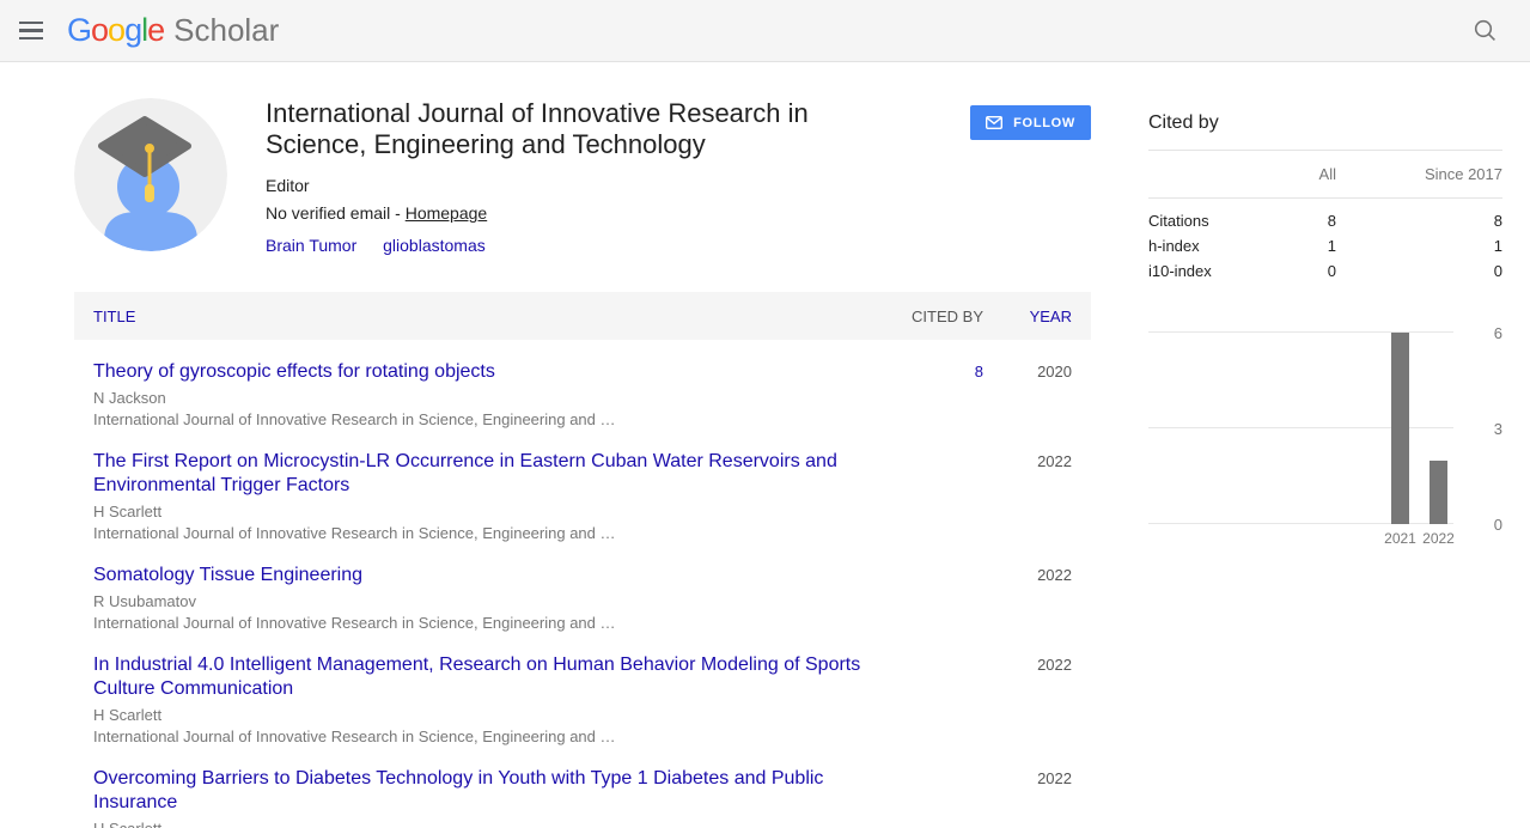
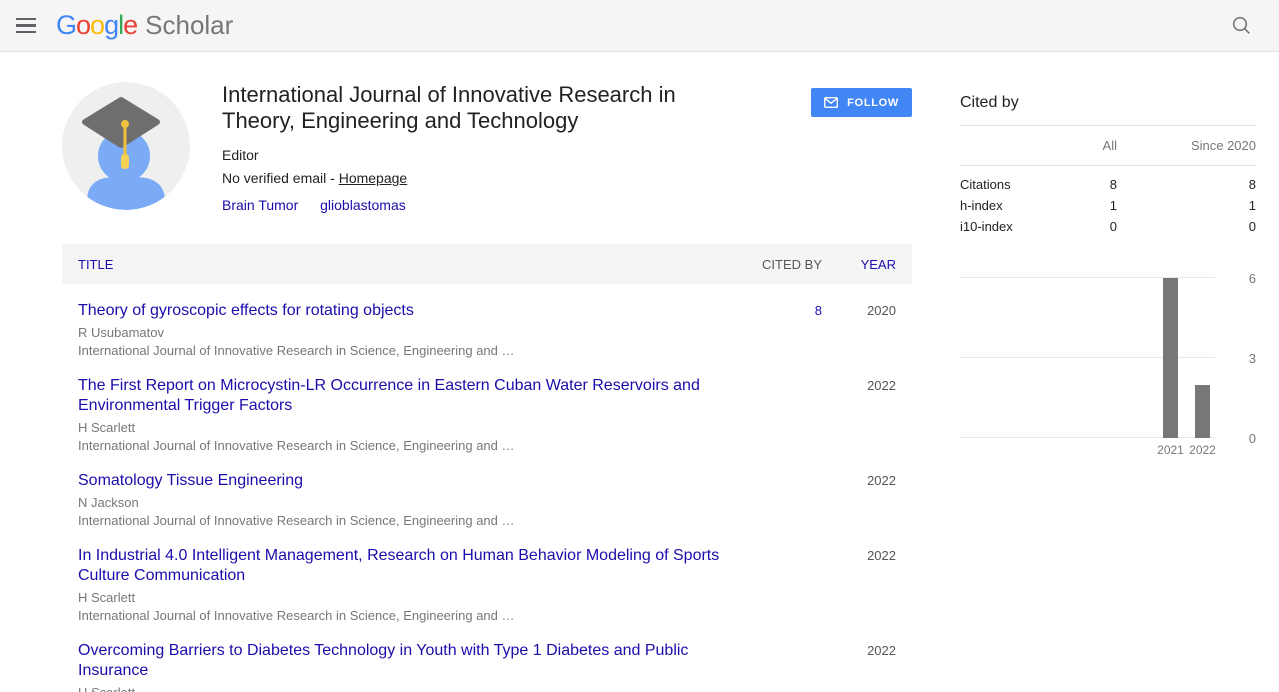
  Google
  Scholar
- International Journal of Innovative Research in Science, Engineering and Technology
+ International Journal of Innovative Research in Theory, Engineering and Technology
  Editor
  No verified email - Homepage
  Brain Tumor glioblastomas
  FOLLOW
  TITLE
  CITED BY
  YEAR
  Theory of gyroscopic effects for rotating objects
- N Jackson
+ R Usubamatov
  International Journal of Innovative Research in Science, Engineering and …
  8
  2020
  The First Report on Microcystin-LR Occurrence in Eastern Cuban Water Reservoirs and Environmental Trigger Factors
  H Scarlett
  International Journal of Innovative Research in Science, Engineering and …
  2022
  Somatology Tissue Engineering
- R Usubamatov
+ N Jackson
  International Journal of Innovative Research in Science, Engineering and …
  2022
  In Industrial 4.0 Intelligent Management, Research on Human Behavior Modeling of Sports Culture Communication
  H Scarlett
  International Journal of Innovative Research in Science, Engineering and …
  2022
  Overcoming Barriers to Diabetes Technology in Youth with Type 1 Diabetes and Public Insurance
  2022
  Cited by
  All
- Since 2017
+ Since 2020
  Citations
  8
  8
  h-index
  1
  1
  i10-index
  0
  0
  0
  3
  6
  2021
  2022
